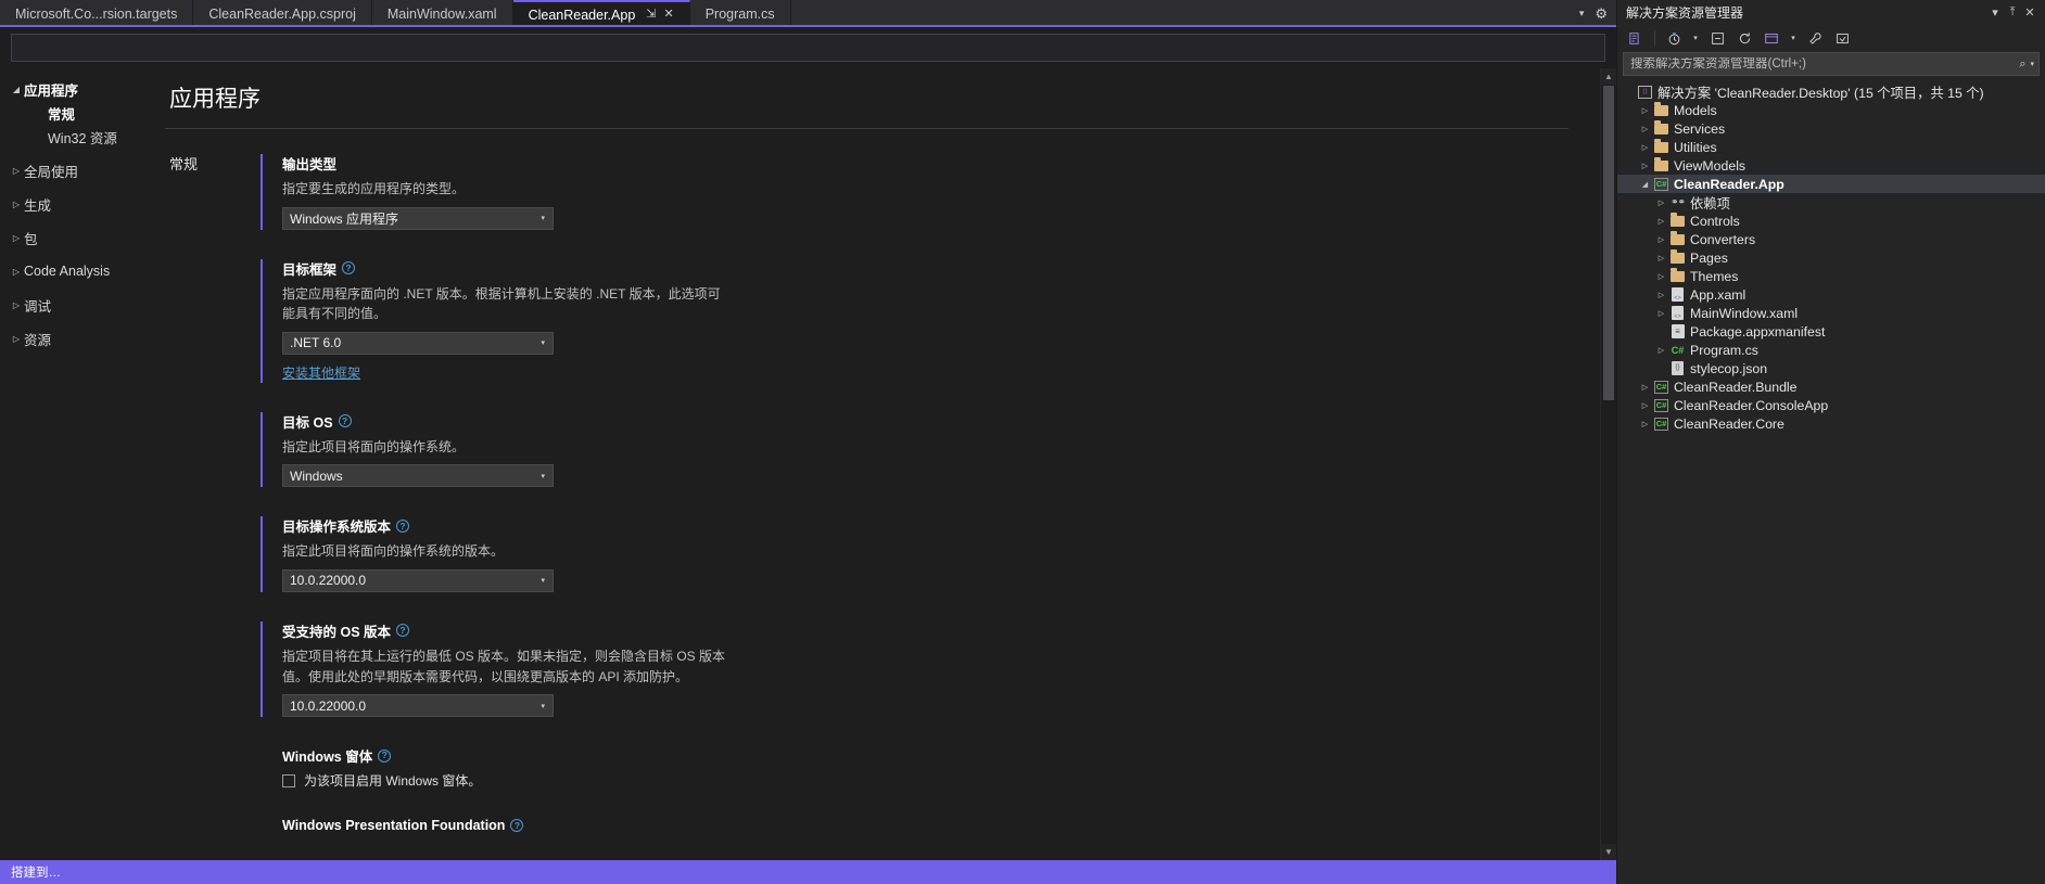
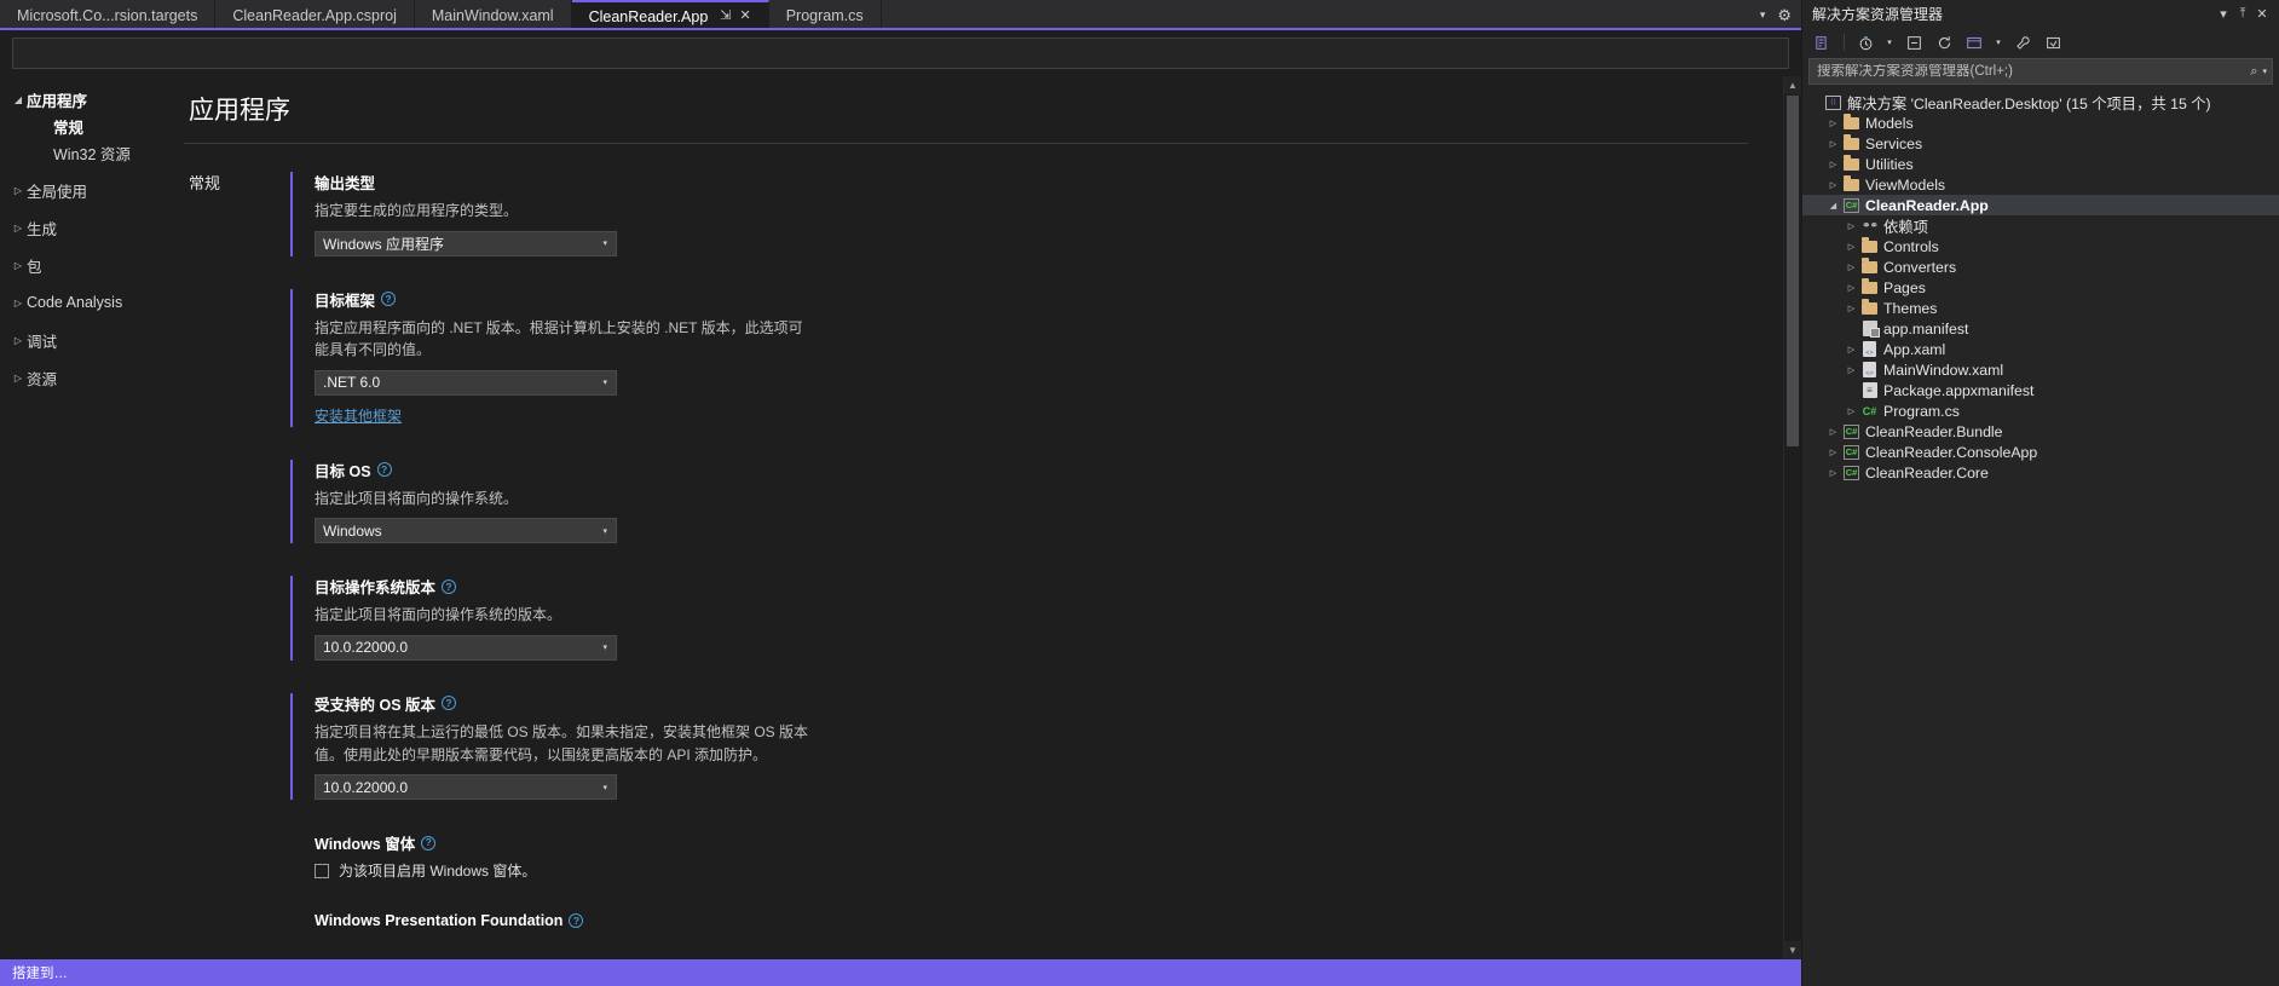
  Microsoft.Co...rsion.targets
  CleanReader.App.csproj
  MainWindow.xaml
  CleanReader.App
  ⇲
  ✕
  Program.cs
  ▾
  ⚙
  ◢
  应用程序
  常规
  Win32 资源
  ▷
  全局使用
  ▷
  生成
  ▷
  包
  ▷
  Code Analysis
  ▷
  调试
  ▷
  资源
  应用程序
  常规
  输出类型
  指定要生成的应用程序的类型。
  Windows 应用程序
  目标框架
  ?
  指定应用程序面向的 .NET 版本。根据计算机上安装的 .NET 版本，此选项可能具有不同的值。
  .NET 6.0
  安装其他框架
  目标 OS
  ?
  指定此项目将面向的操作系统。
  Windows
  目标操作系统版本
  ?
  指定此项目将面向的操作系统的版本。
  10.0.22000.0
  受支持的 OS 版本
  ?
- 指定项目将在其上运行的最低 OS 版本。如果未指定，则会隐含目标 OS 版本值。使用此处的早期版本需要代码，以围绕更高版本的 API 添加防护。
+ 指定项目将在其上运行的最低 OS 版本。如果未指定，安装其他框架 OS 版本值。使用此处的早期版本需要代码，以围绕更高版本的 API 添加防护。
  10.0.22000.0
  Windows 窗体
  ?
  为该项目启用 Windows 窗体。
  Windows Presentation Foundation
  ?
  ▲
  ▼
  搭建到…
  解决方案资源管理器
  ▾
  ⤒
  ✕
  搜索解决方案资源管理器(Ctrl+;)
  ⌕
  解决方案 'CleanReader.Desktop' (15 个项目，共 15 个)
  Models
  Services
  Utilities
  ViewModels
  C#
  CleanReader.App
  ⚭⚭
  依赖项
  Controls
  Converters
  Pages
  Themes
+ app.manifest
  App.xaml
  MainWindow.xaml
  Package.appxmanifest
  C#
  Program.cs
- stylecop.json
  C#
  CleanReader.Bundle
  C#
  CleanReader.ConsoleApp
  C#
  CleanReader.Core
